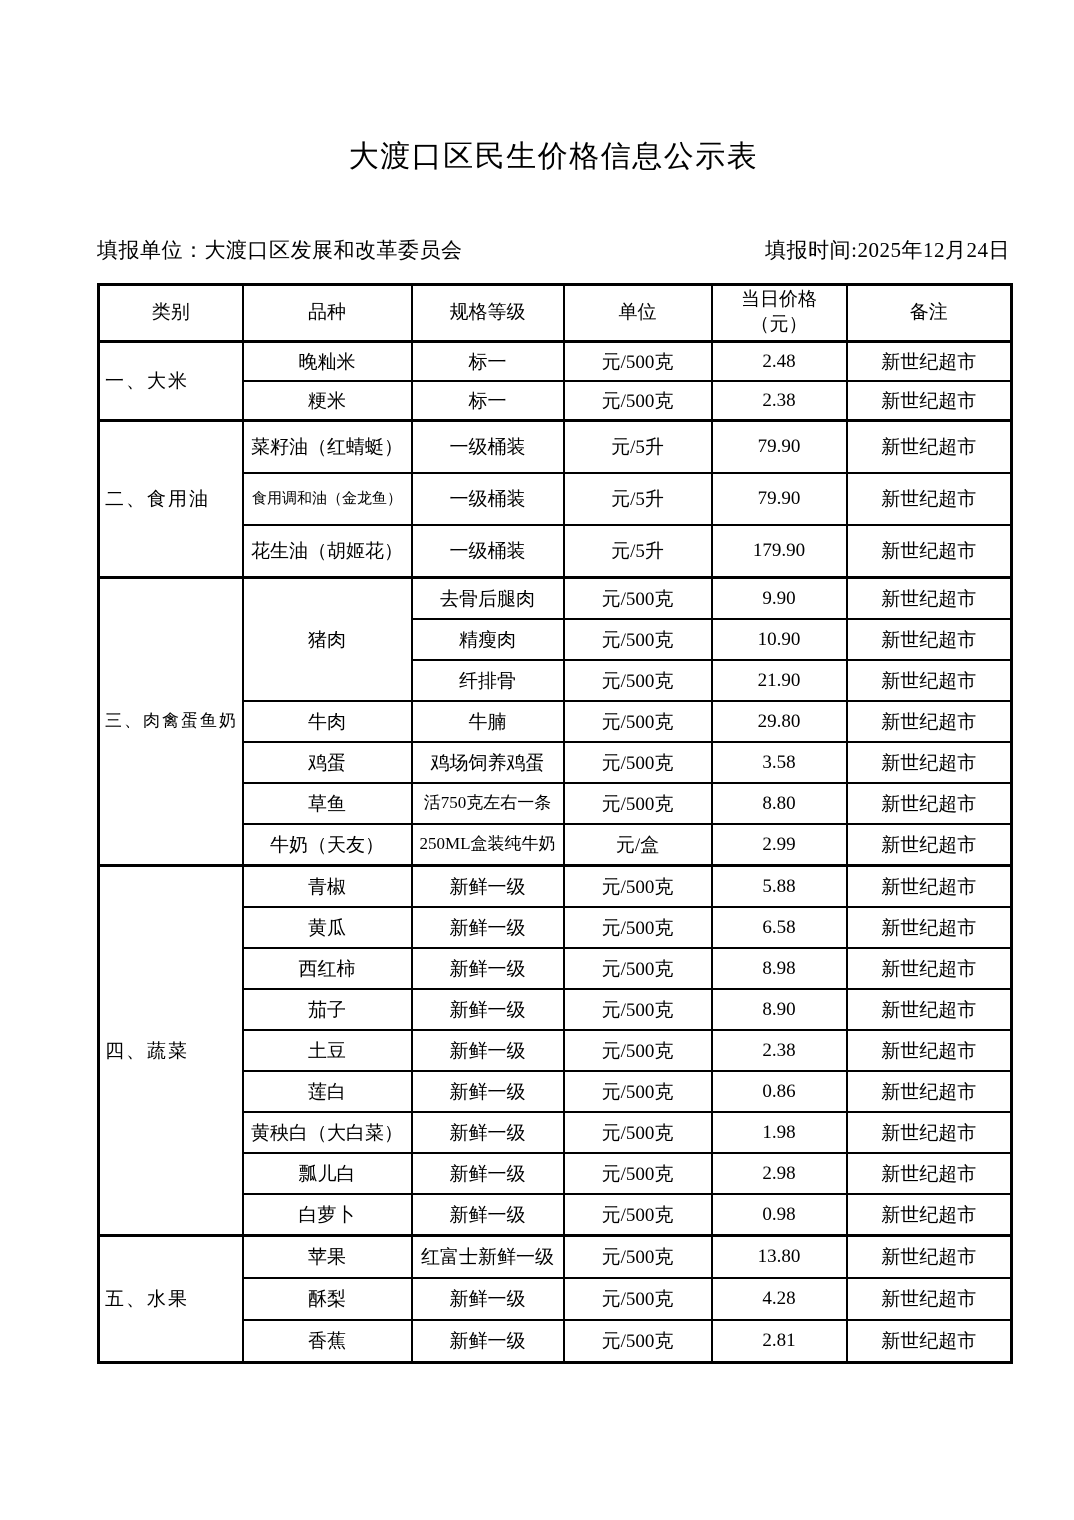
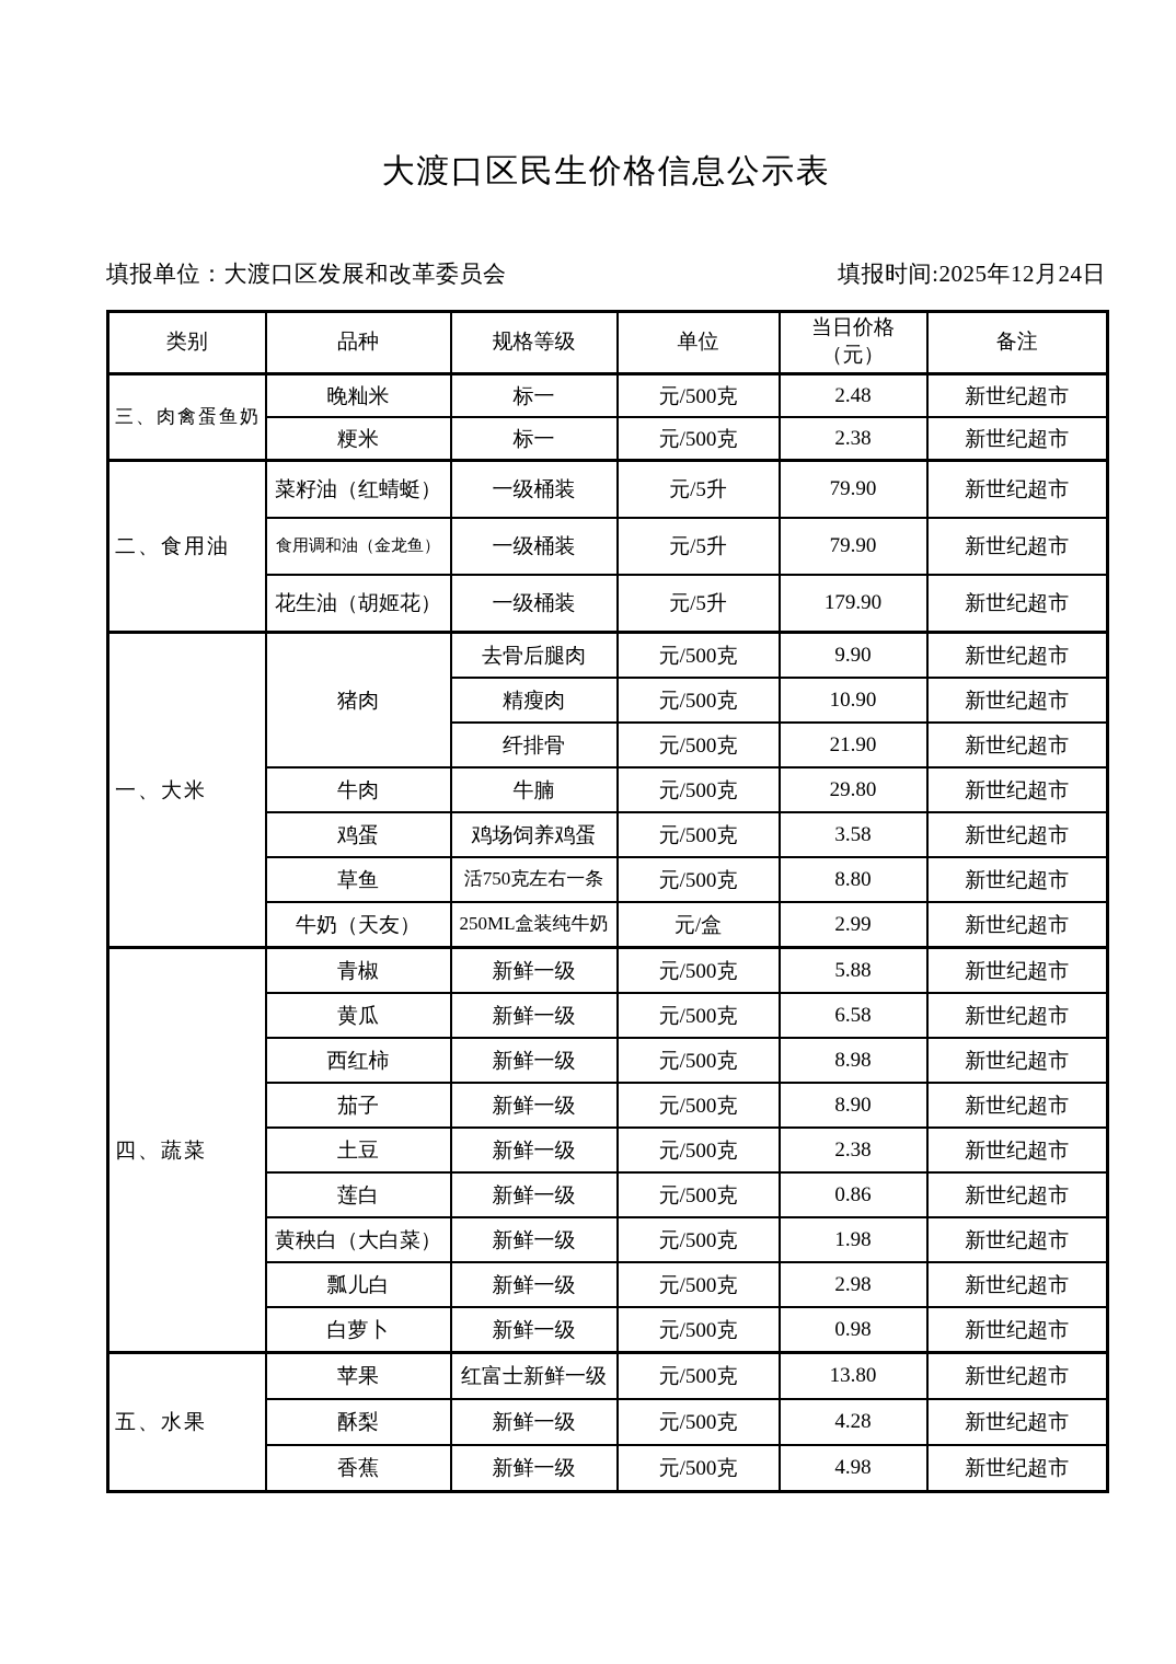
  大渡口区民生价格信息公示表
  填报单位：大渡口区发展和改革委员会
  填报时间:2025年12月24日
  类别	品种	规格等级	单位	当日价格 （元）	备注
- 一、大米	晚籼米	标一	元/500克	2.48	新世纪超市
+ 三、肉禽蛋鱼奶	晚籼米	标一	元/500克	2.48	新世纪超市
  粳米	标一	元/500克	2.38	新世纪超市
  二、食用油	菜籽油（红蜻蜓）	一级桶装	元/5升	79.90	新世纪超市
  食用调和油（金龙鱼）	一级桶装	元/5升	79.90	新世纪超市
  花生油（胡姬花）	一级桶装	元/5升	179.90	新世纪超市
- 三、肉禽蛋鱼奶	猪肉	去骨后腿肉	元/500克	9.90	新世纪超市
+ 一、大米	猪肉	去骨后腿肉	元/500克	9.90	新世纪超市
  精瘦肉	元/500克	10.90	新世纪超市
  纤排骨	元/500克	21.90	新世纪超市
  牛肉	牛腩	元/500克	29.80	新世纪超市
  鸡蛋	鸡场饲养鸡蛋	元/500克	3.58	新世纪超市
  草鱼	活750克左右一条	元/500克	8.80	新世纪超市
  牛奶（天友）	250ML盒装纯牛奶	元/盒	2.99	新世纪超市
  四、蔬菜	青椒	新鲜一级	元/500克	5.88	新世纪超市
  黄瓜	新鲜一级	元/500克	6.58	新世纪超市
  西红柿	新鲜一级	元/500克	8.98	新世纪超市
  茄子	新鲜一级	元/500克	8.90	新世纪超市
  土豆	新鲜一级	元/500克	2.38	新世纪超市
  莲白	新鲜一级	元/500克	0.86	新世纪超市
  黄秧白（大白菜）	新鲜一级	元/500克	1.98	新世纪超市
  瓢儿白	新鲜一级	元/500克	2.98	新世纪超市
  白萝卜	新鲜一级	元/500克	0.98	新世纪超市
  五、水果	苹果	红富士新鲜一级	元/500克	13.80	新世纪超市
  酥梨	新鲜一级	元/500克	4.28	新世纪超市
- 香蕉	新鲜一级	元/500克	2.81	新世纪超市
+ 香蕉	新鲜一级	元/500克	4.98	新世纪超市
